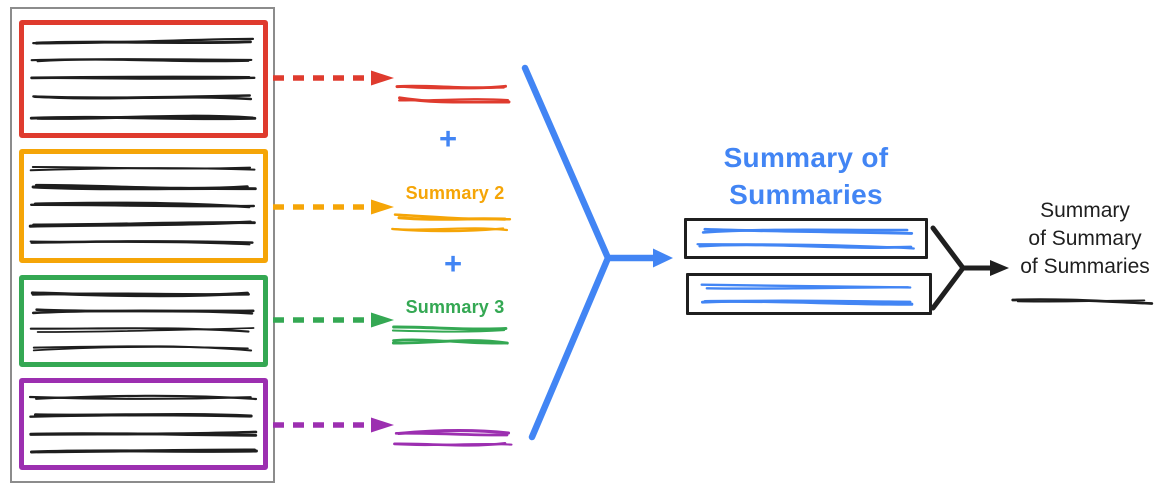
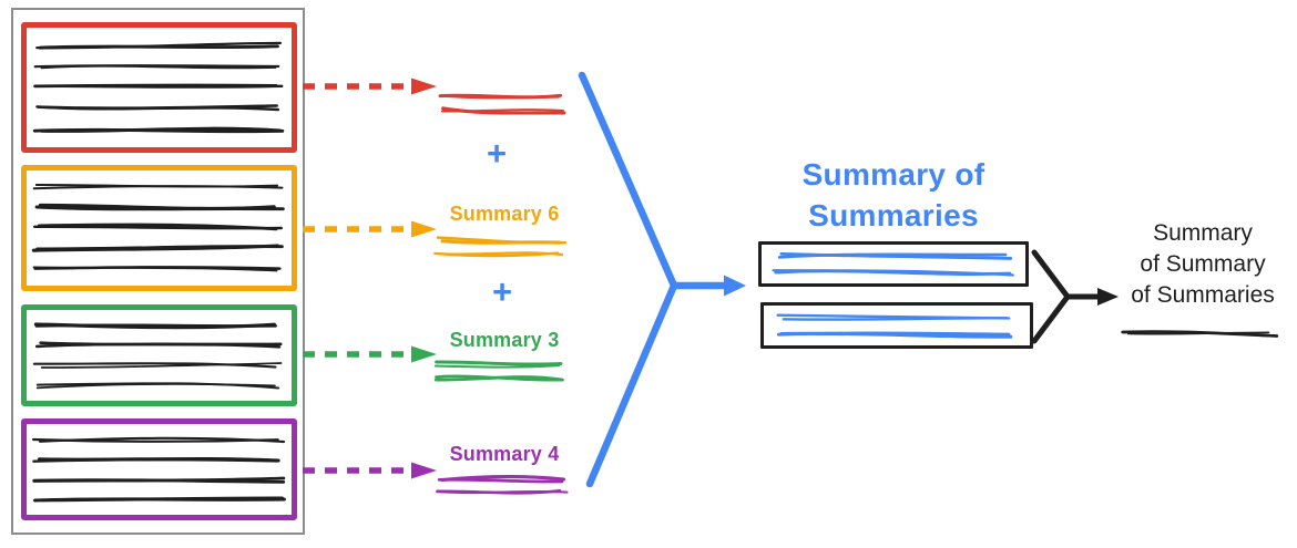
  +
- Summary 2
+ Summary 6
  +
  Summary 3
+ Summary 4
  Summary of
  Summaries
  Summary
  of Summary
  of Summaries
